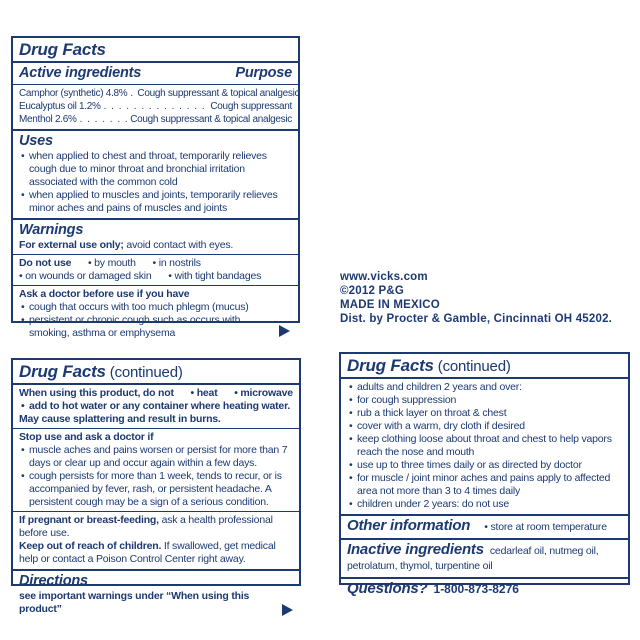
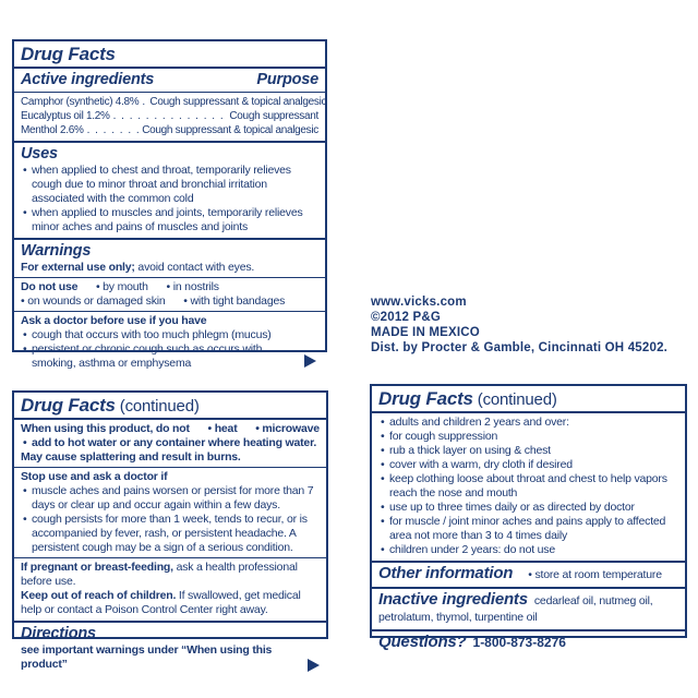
  Drug Facts
  Active ingredients
  Purpose
  Camphor (synthetic) 4.8%
  Cough suppressant & topical analgesic
  Eucalyptus oil 1.2%
  Cough suppressant
  Menthol 2.6%
  Cough suppressant & topical analgesic
  Uses
  when applied to chest and throat, temporarily relieves cough due to minor throat and bronchial irritation associated with the common cold
  when applied to muscles and joints, temporarily relieves minor aches and pains of muscles and joints
  Warnings
  For external use only; avoid contact with eyes.
  Do not use by mouth in nostrils
  on wounds or damaged skin with tight bandages
  Ask a doctor before use if you have
  cough that occurs with too much phlegm (mucus)
  persistent or chronic cough such as occurs with smoking, asthma or emphysema
  www.vicks.com
  ©2012 P&G
  MADE IN MEXICO
  Dist. by Procter & Gamble, Cincinnati OH 45202.
  Drug Facts (continued)
  When using this product, do not heat microwave
  add to hot water or any container where heating water.
  May cause splattering and result in burns.
  Stop use and ask a doctor if
  muscle aches and pains worsen or persist for more than 7 days or clear up and occur again within a few days.
  cough persists for more than 1 week, tends to recur, or is accompanied by fever, rash, or persistent headache. A persistent cough may be a sign of a serious condition.
  If pregnant or breast-feeding, ask a health professional before use.
  Keep out of reach of children. If swallowed, get medical help or contact a Poison Control Center right away.
  Directions
  see important warnings under “When using this product”
  Drug Facts (continued)
  adults and children 2 years and over:
  for cough suppression
- rub a thick layer on throat & chest
+ rub a thick layer on using & chest
  cover with a warm, dry cloth if desired
  keep clothing loose about throat and chest to help vapors reach the nose and mouth
  use up to three times daily or as directed by doctor
  for muscle / joint minor aches and pains apply to affected area not more than 3 to 4 times daily
  children under 2 years: do not use
  Other information store at room temperature
  Inactive ingredients cedarleaf oil, nutmeg oil, petrolatum, thymol, turpentine oil
  Questions? 1-800-873-8276
